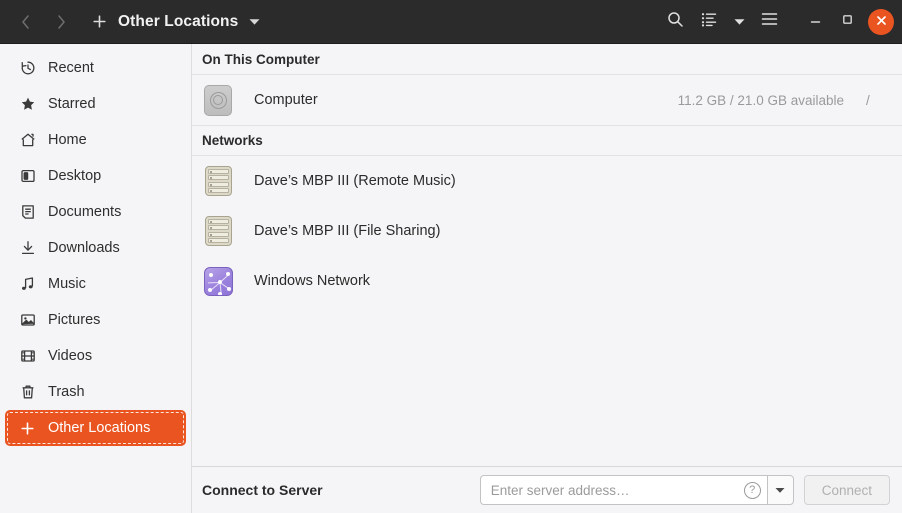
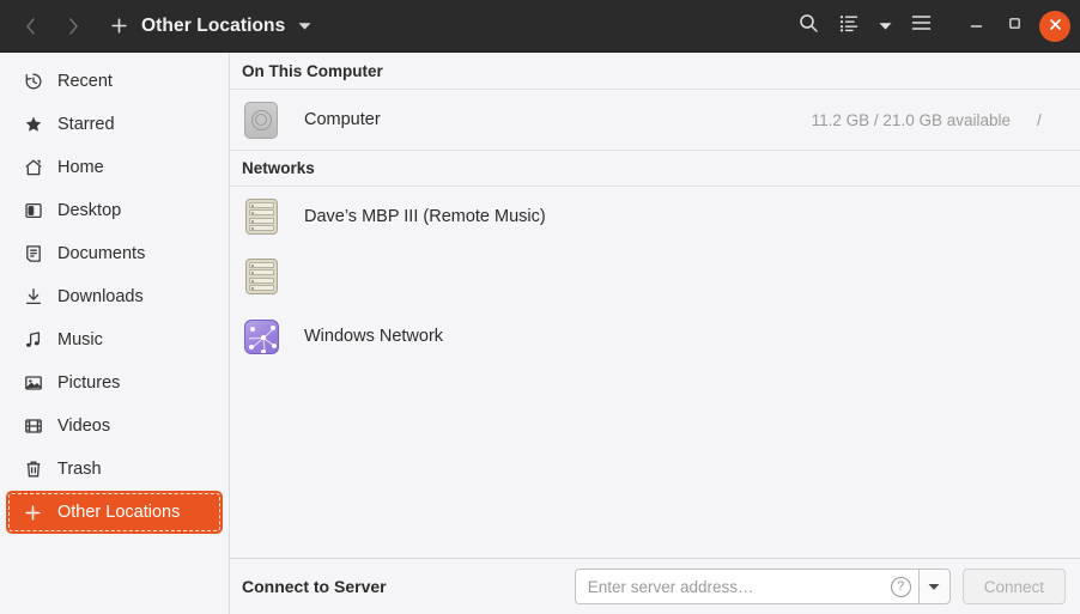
  Other Locations
  Recent
  Starred
  Home
  Desktop
  Documents
  Downloads
  Music
  Pictures
  Videos
  Trash
  Other Locations
  On This Computer
  Computer
  11.2 GB / 21.0 GB available
  /
  Networks
  Dave’s MBP III (Remote Music)
- Dave’s MBP III (File Sharing)
  Windows Network
  Connect to Server
  Enter server address…
  ?
  Connect
